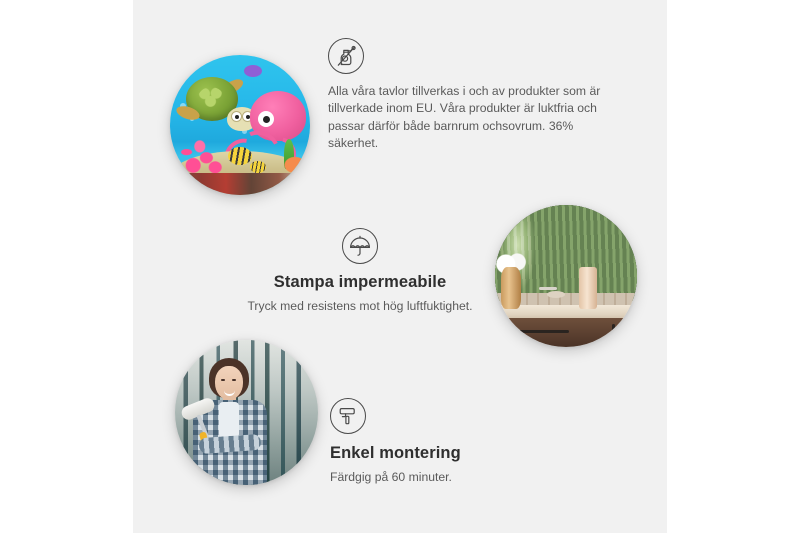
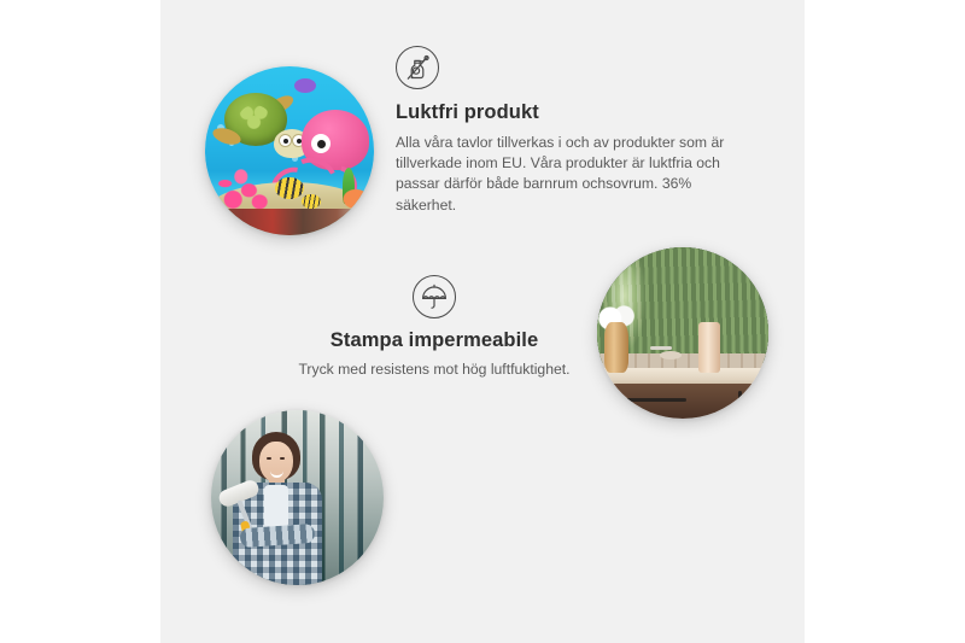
+ Luktfri produkt
  Alla våra tavlor tillverkas i och av produkter som är tillverkade inom EU. Våra produkter är luktfria och passar därför både barnrum ochsovrum. 36% säkerhet.
  Stampa impermeabile
  Tryck med resistens mot hög luftfuktighet.
- Enkel montering
- Färdgig på 60 minuter.
